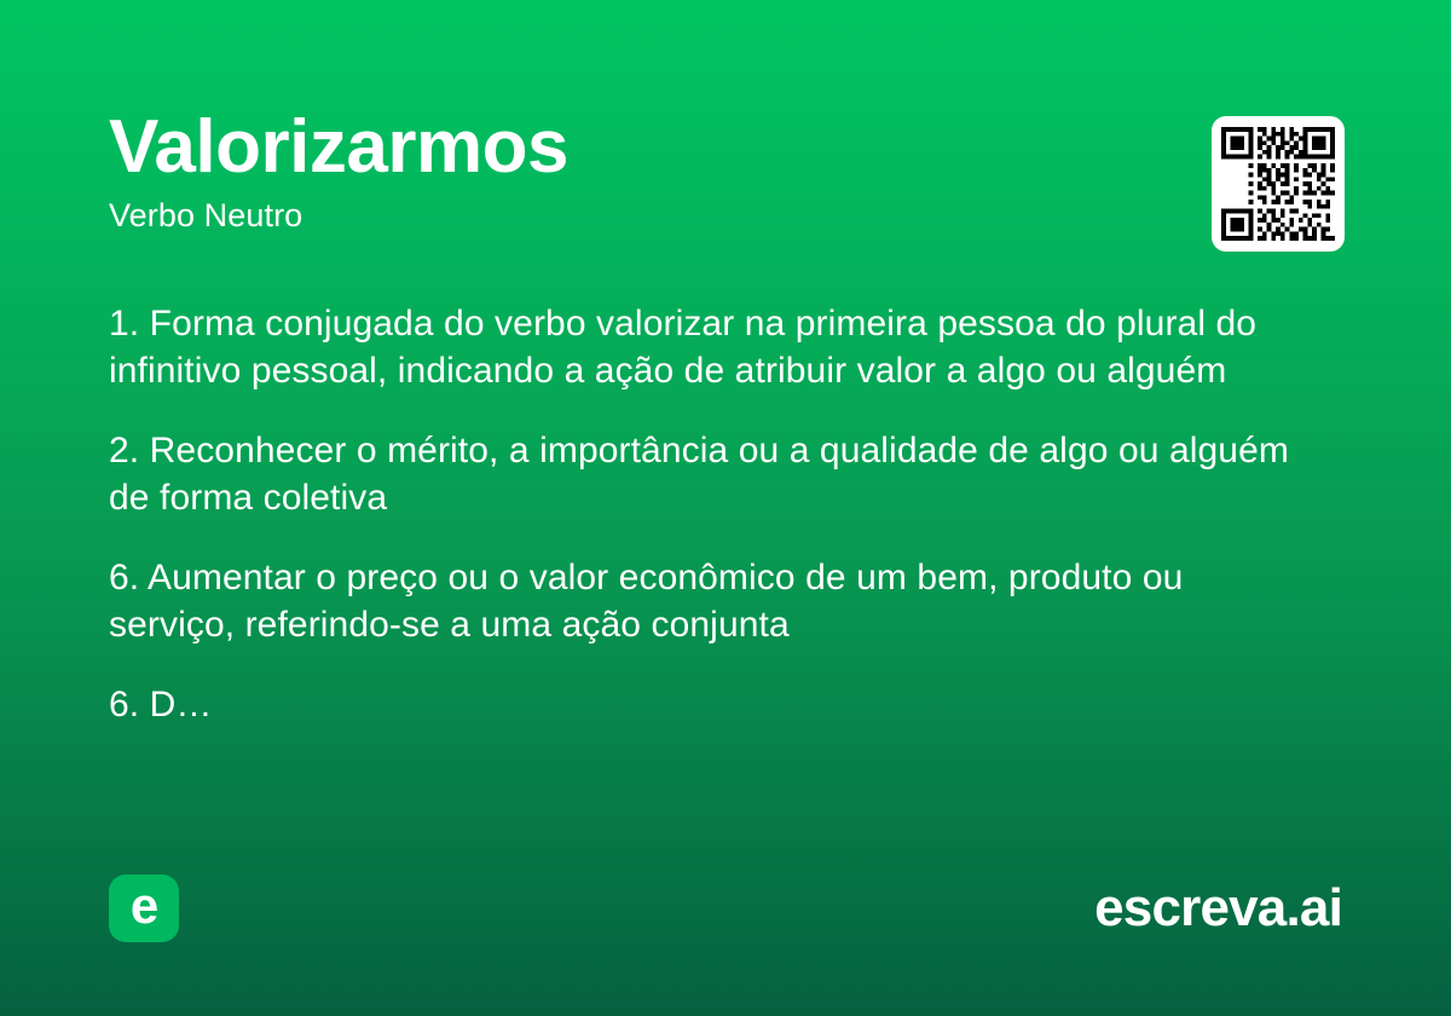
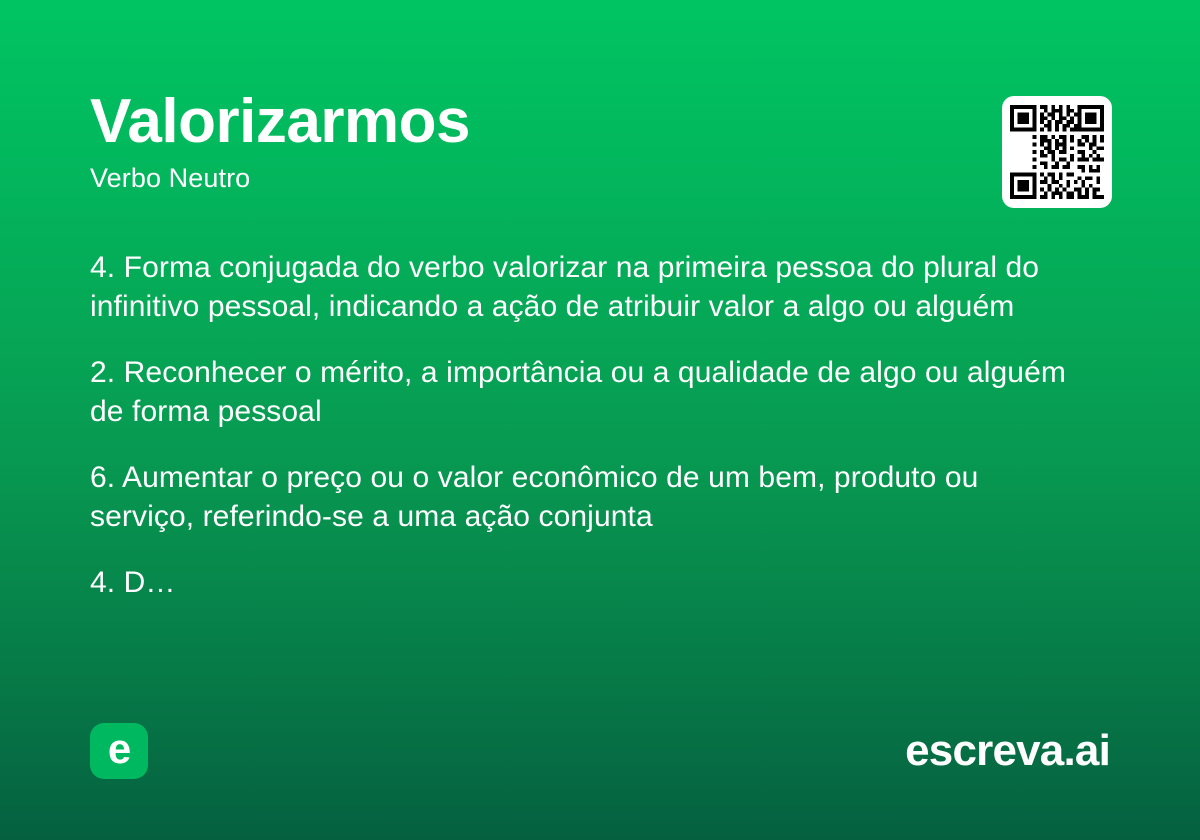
  Valorizarmos
  Verbo Neutro
- 1. Forma conjugada do verbo valorizar na primeira pessoa do plural do infinitivo pessoal, indicando a ação de atribuir valor a algo ou alguém
+ 4. Forma conjugada do verbo valorizar na primeira pessoa do plural do infinitivo pessoal, indicando a ação de atribuir valor a algo ou alguém
- 2. Reconhecer o mérito, a importância ou a qualidade de algo ou alguém de forma coletiva
+ 2. Reconhecer o mérito, a importância ou a qualidade de algo ou alguém de forma pessoal
  6. Aumentar o preço ou o valor econômico de um bem, produto ou serviço, referindo-se a uma ação conjunta
- 6. D…
+ 4. D…
  e
  escreva.ai
